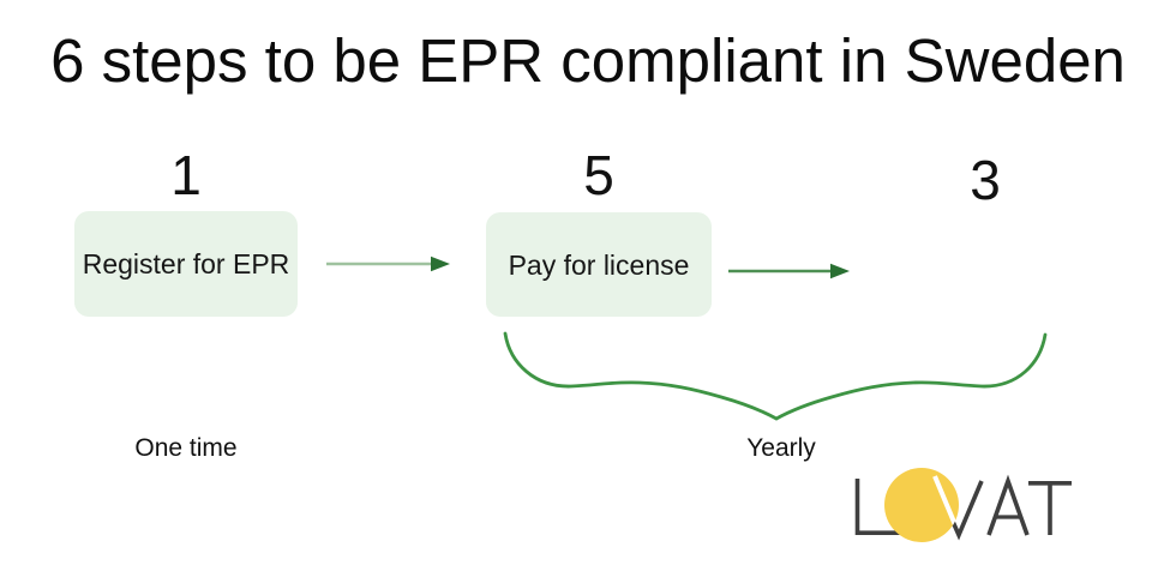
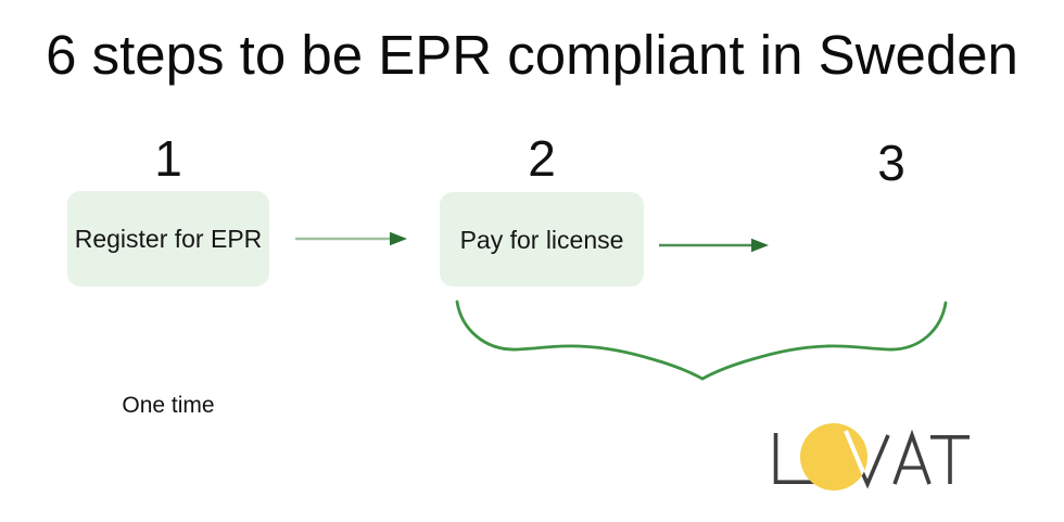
  6 steps to be EPR compliant in Sweden
  1
- 5
+ 2
  3
  Register for EPR
  Pay for license
  One time
- Yearly
